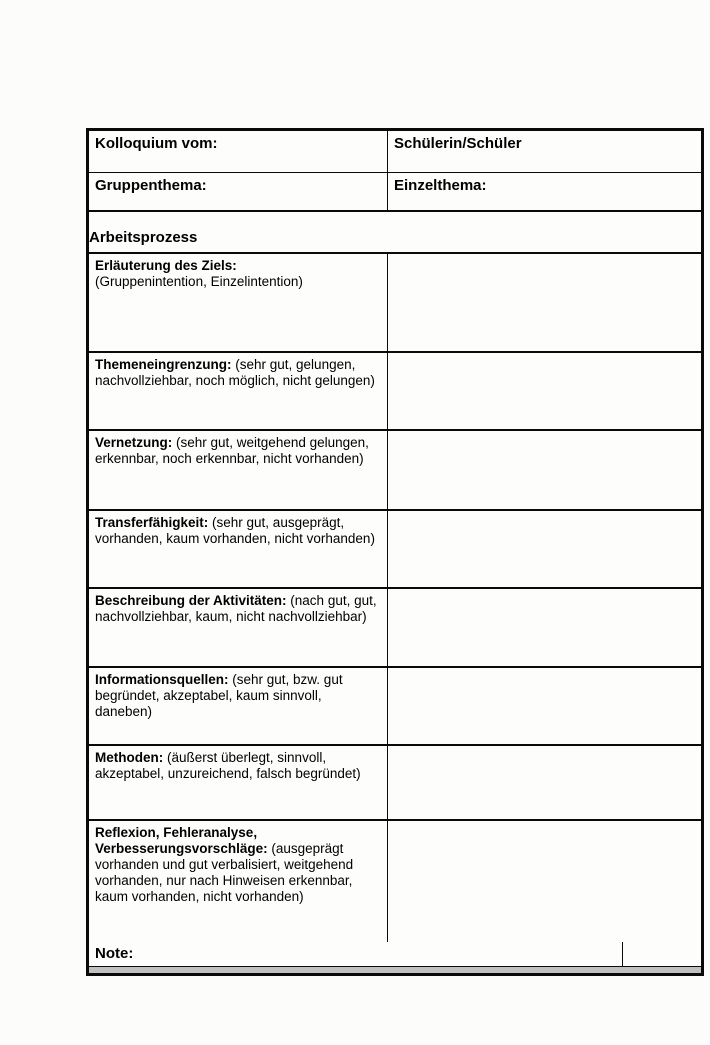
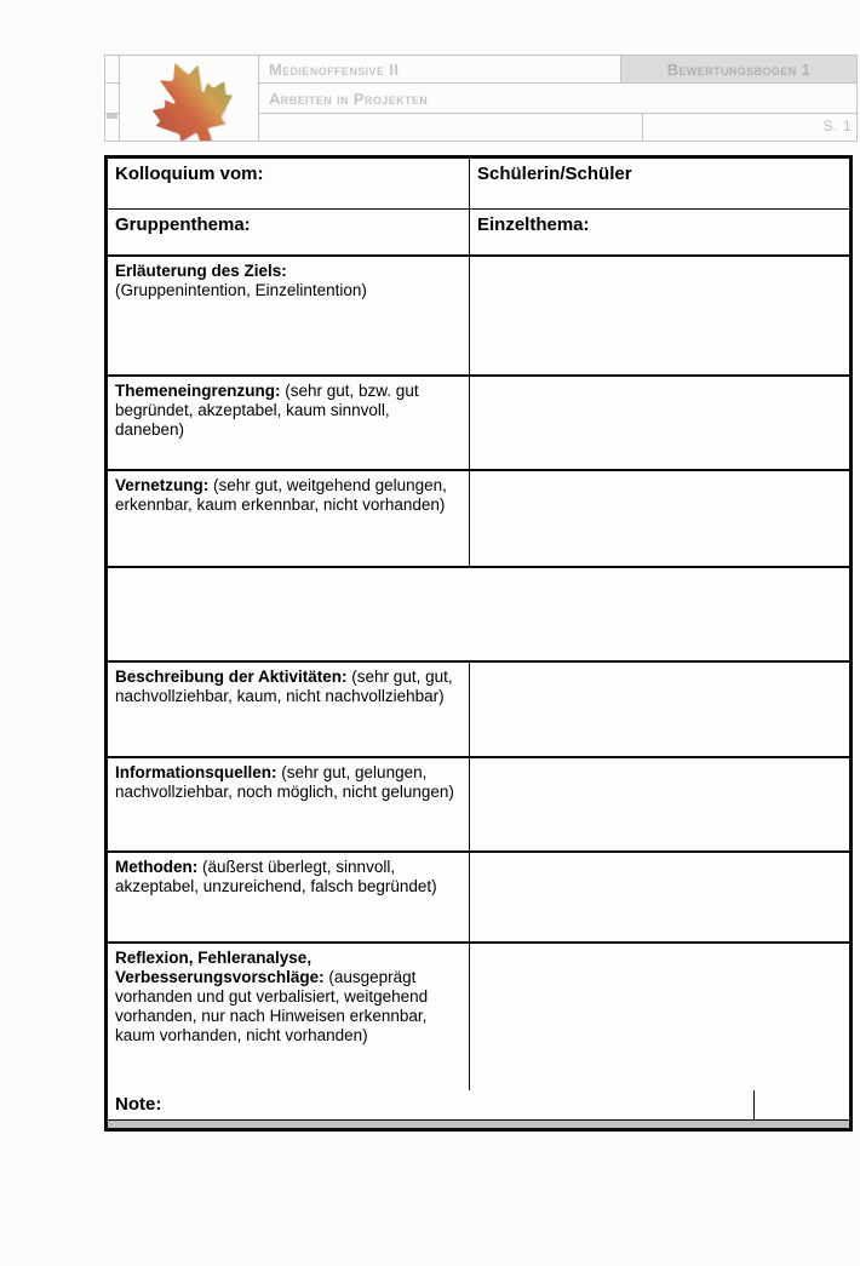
+ Medienoffensive II
+ Bewertungsbogen 1
+ Arbeiten in Projekten
+ S. 1
  Kolloquium vom:
  Schülerin/Schüler
  Gruppenthema:
  Einzelthema:
- Arbeitsprozess
  Erläuterung des Ziels:
  (Gruppenintention, Einzelintention)
- Themeneingrenzung: (sehr gut, gelungen, nachvollziehbar, noch möglich, nicht gelungen)
+ Themeneingrenzung: (sehr gut, bzw. gut begründet, akzeptabel, kaum sinnvoll, daneben)
- Vernetzung: (sehr gut, weitgehend gelungen, erkennbar, noch erkennbar, nicht vorhanden)
+ Vernetzung: (sehr gut, weitgehend gelungen, erkennbar, kaum erkennbar, nicht vorhanden)
- Transferfähigkeit: (sehr gut, ausgeprägt, vorhanden, kaum vorhanden, nicht vorhanden)
- Beschreibung der Aktivitäten: (nach gut, gut, nachvollziehbar, kaum, nicht nachvollziehbar)
+ Beschreibung der Aktivitäten: (sehr gut, gut, nachvollziehbar, kaum, nicht nachvollziehbar)
- Informationsquellen: (sehr gut, bzw. gut begründet, akzeptabel, kaum sinnvoll, daneben)
+ Informationsquellen: (sehr gut, gelungen, nachvollziehbar, noch möglich, nicht gelungen)
  Methoden: (äußerst überlegt, sinnvoll, akzeptabel, unzureichend, falsch begründet)
  Reflexion, Fehleranalyse, Verbesserungsvorschläge: (ausgeprägt vorhanden und gut verbalisiert, weitgehend vorhanden, nur nach Hinweisen erkennbar, kaum vorhanden, nicht vorhanden)
  Note:
